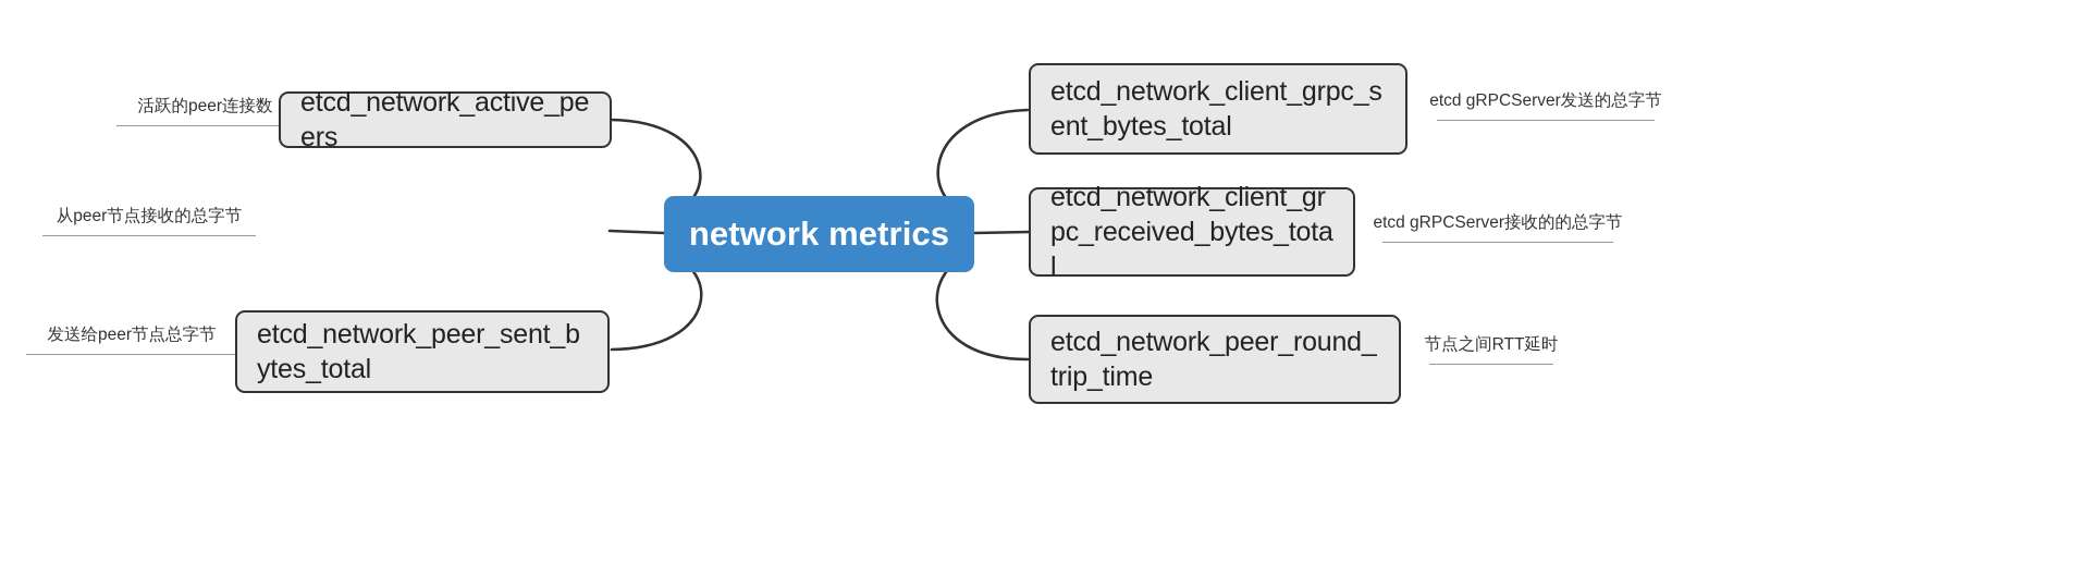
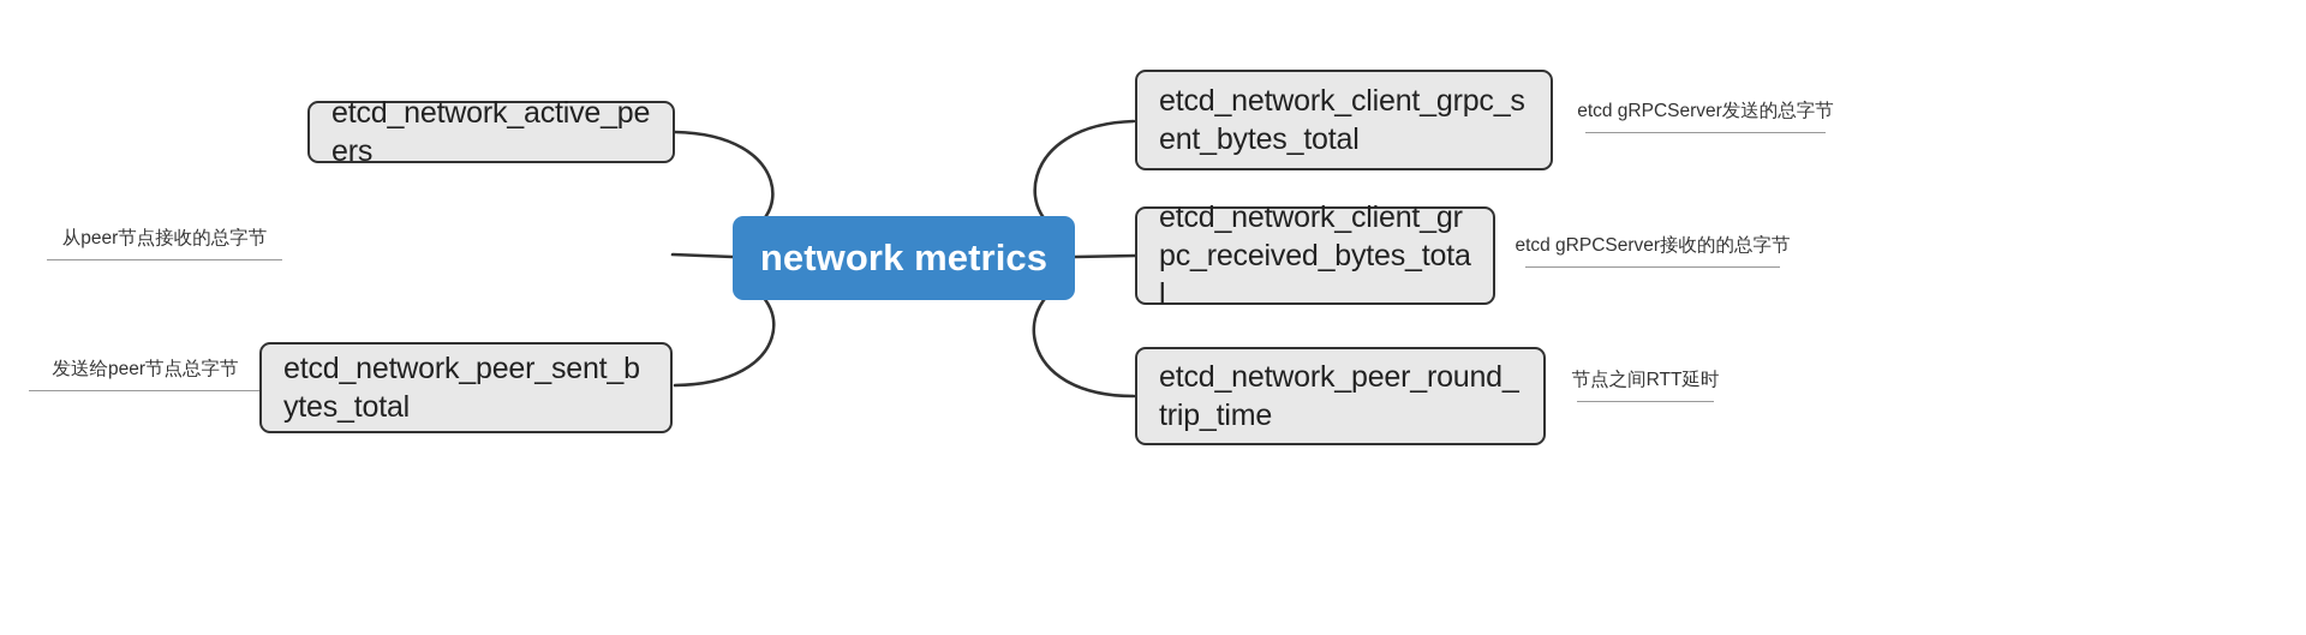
- 活跃的peer连接数
  从peer节点接收的总字节
  发送给peer节点总字节
  etcd_network_active_peers
  etcd_network_peer_sent_bytes_total
  network metrics
  etcd_network_client_grpc_sent_bytes_total
  etcd_network_client_grpc_received_bytes_total
  etcd_network_peer_round_trip_time
  etcd gRPCServer发送的总字节
  etcd gRPCServer接收的的总字节
  节点之间RTT延时
